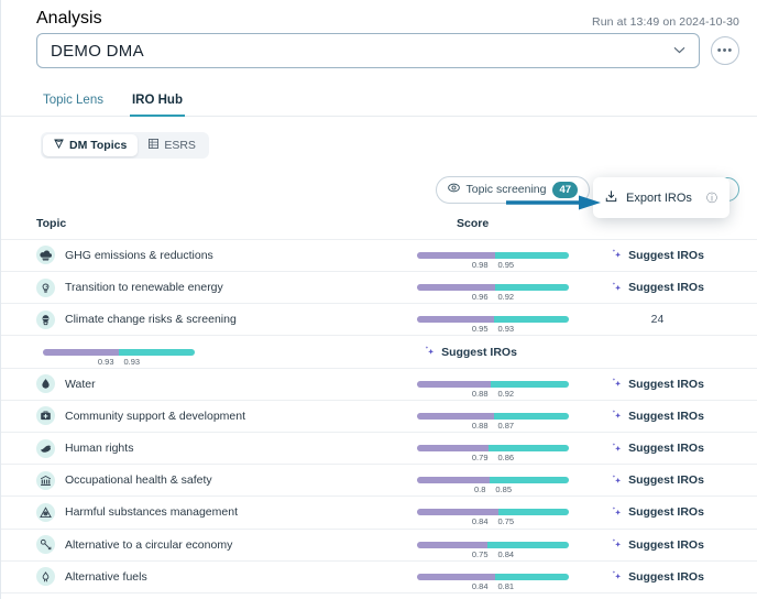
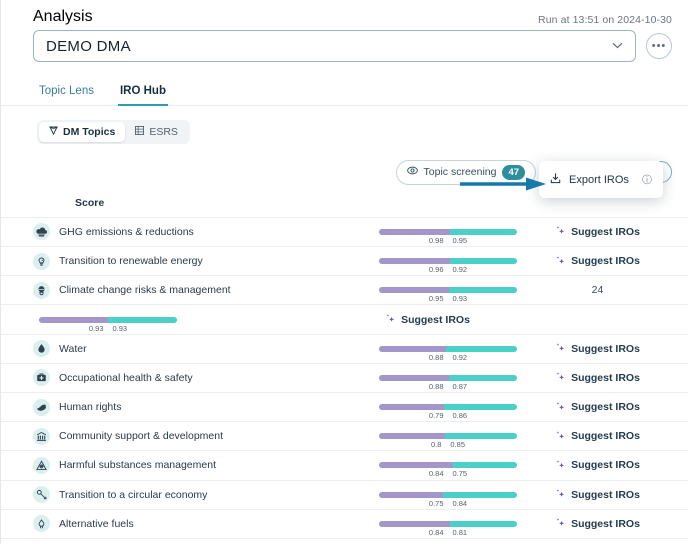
  Analysis
- Run at 13:49 on 2024-10-30
+ Run at 13:51 on 2024-10-30
  DEMO DMA
  •••
  Topic Lens
  IRO Hub
  DM Topics
  ESRS
  Topic screening
  47
- Topic
  Score
  GHG emissions & reductions
  0.98
  0.95
  Suggest IROs
  Transition to renewable energy
  0.96
  0.92
  Suggest IROs
- Climate change risks & screening
+ Climate change risks & management
  0.95
  0.93
  24
  0.93
  0.93
  Suggest IROs
  Water
  0.88
  0.92
  Suggest IROs
- Community support & development
+ Occupational health & safety
  0.88
  0.87
  Suggest IROs
  Human rights
  0.79
  0.86
  Suggest IROs
- Occupational health & safety
+ Community support & development
  0.8
  0.85
  Suggest IROs
  Harmful substances management
  0.84
  0.75
  Suggest IROs
- Alternative to a circular economy
+ Transition to a circular economy
  0.75
  0.84
  Suggest IROs
  Alternative fuels
  0.84
  0.81
  Suggest IROs
  Export IROs
  ⓘ
